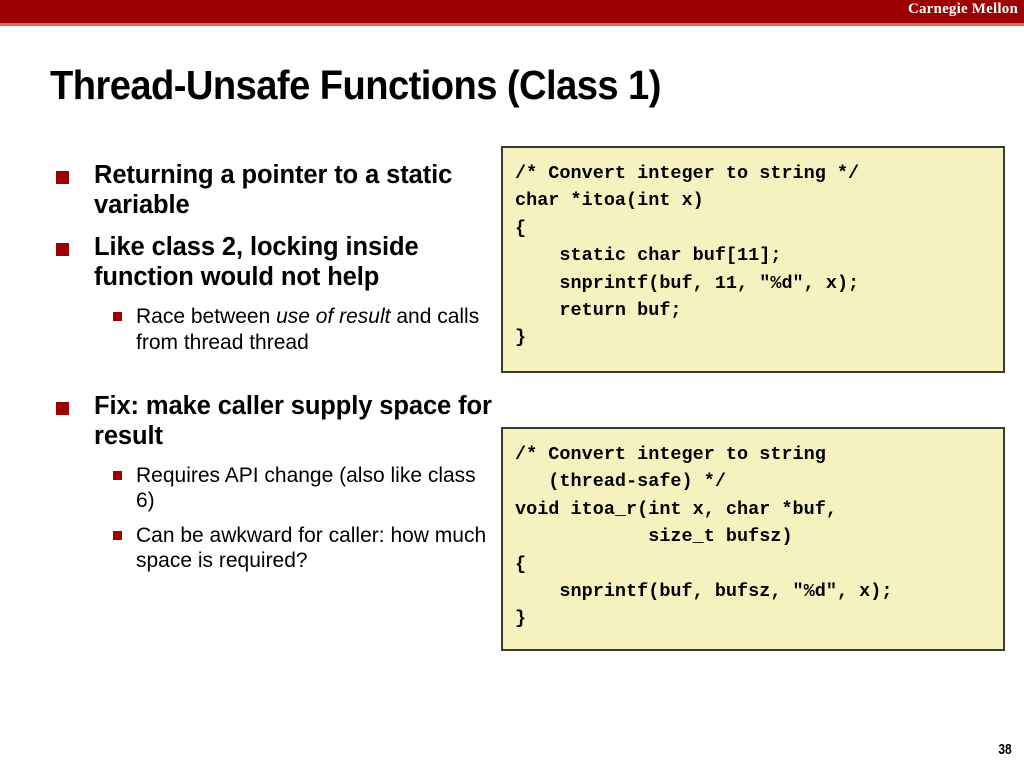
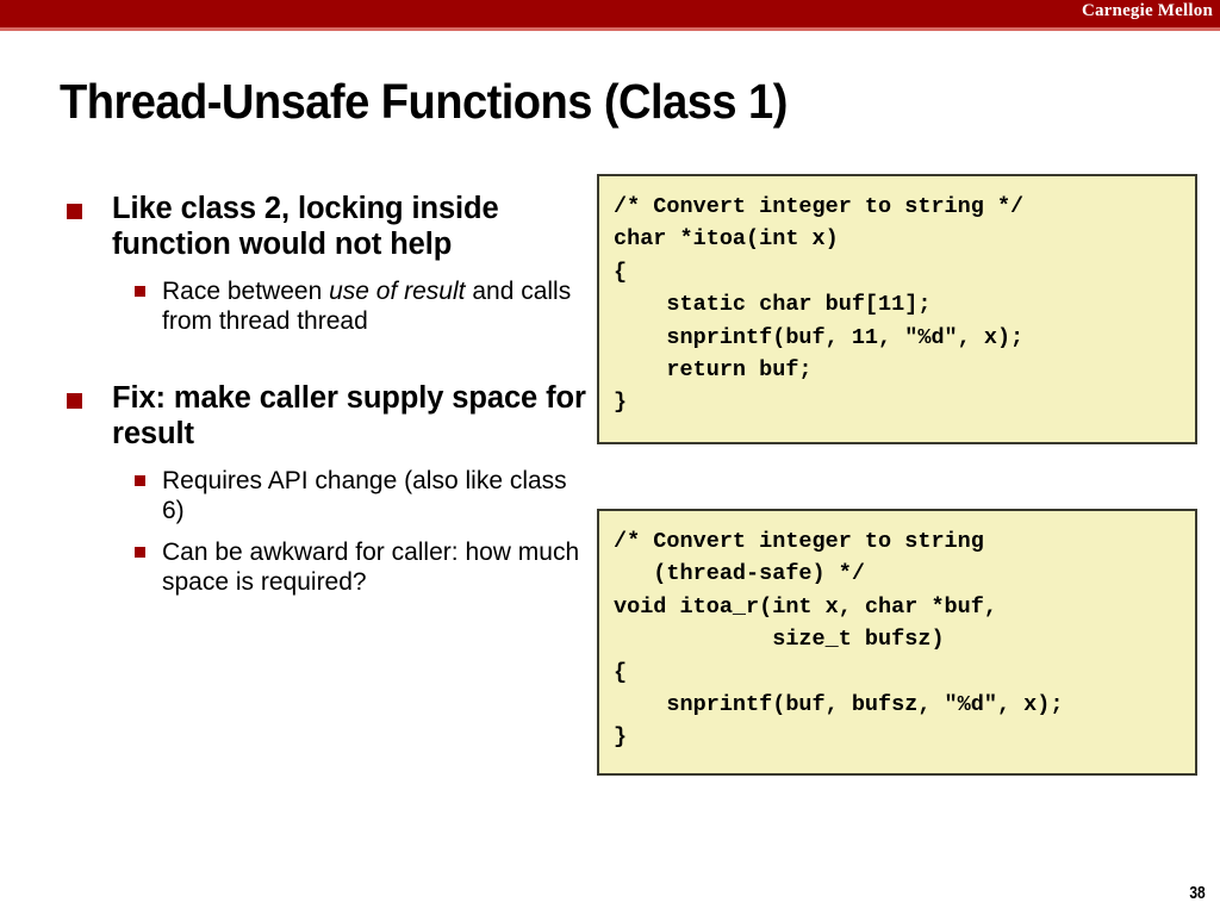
  Carnegie Mellon
  Thread-Unsafe Functions (Class 1)
- Returning a pointer to a static variable
  Like class 2, locking inside function would not help
  Race between use of result and calls from thread thread
  Fix: make caller supply space for result
  Requires API change (also like class 6)
  Can be awkward for caller: how much space is required?
  /* Convert integer to string */
  char *itoa(int x)
  {
  static char buf[11];
  snprintf(buf, 11, "%d", x);
  return buf;
  }
  /* Convert integer to string
  (thread-safe) */
  void itoa_r(int x, char *buf,
  size_t bufsz)
  {
  snprintf(buf, bufsz, "%d", x);
  }
  38
